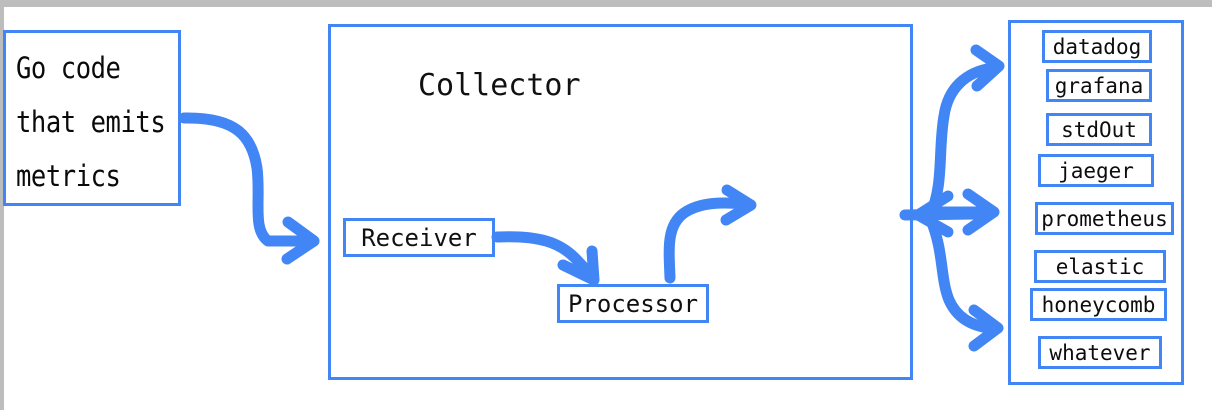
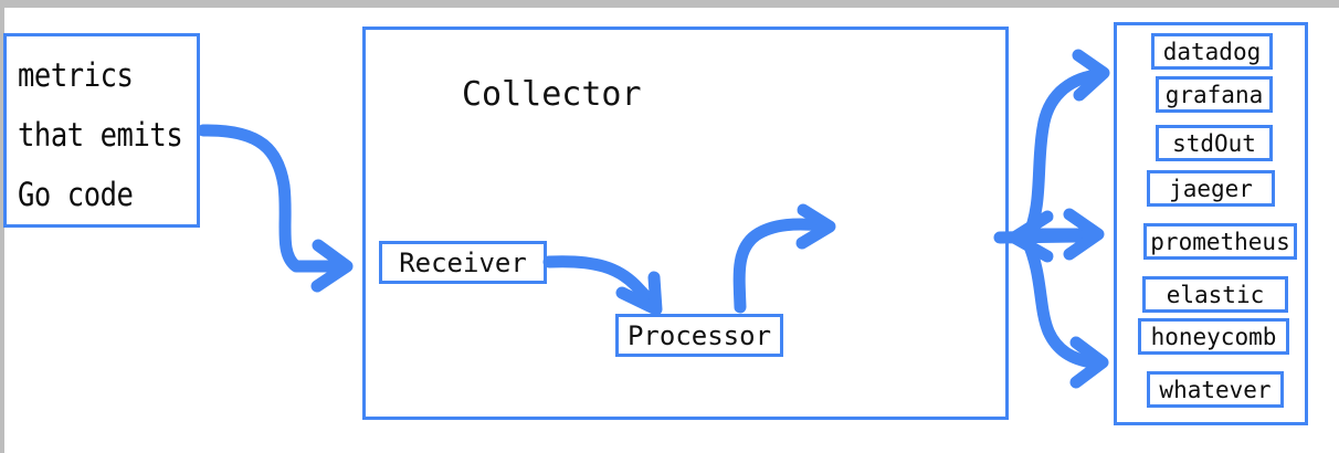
- Go code
+ metrics
  that emit
- metrics
+ Go code
  Collector
  Receiver
  Processor
  datadog
  grafana
  stdOut
  jaeger
  prometheus
  elastic
  honeycomb
  whatever
